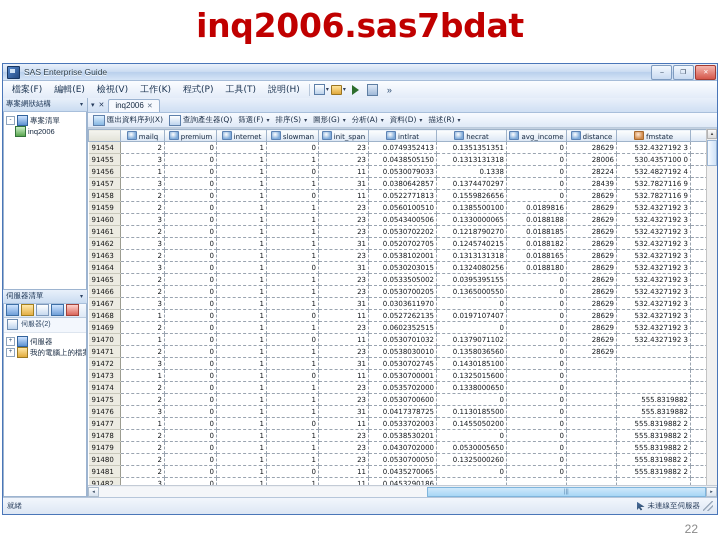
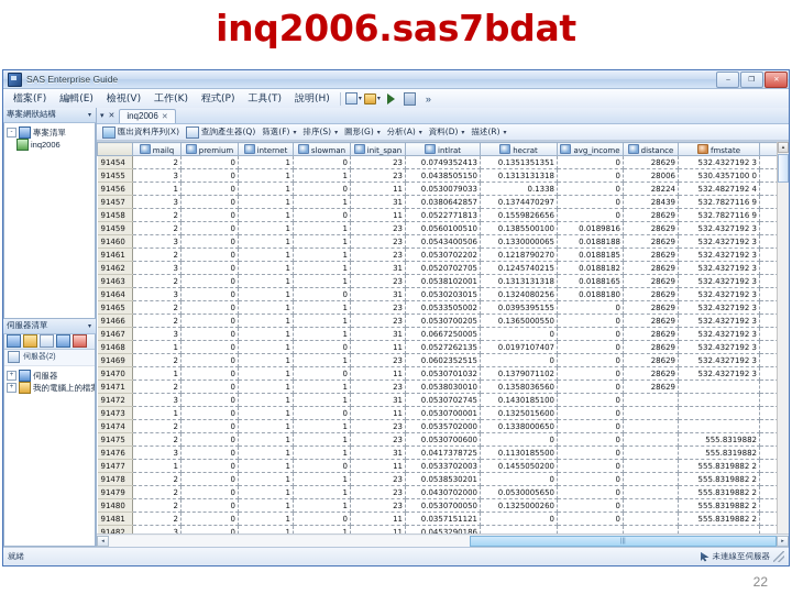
  inq2006.sas7bdat
  SAS Enterprise Guide
  檔案(F)
  編輯(E)
  檢視(V)
  工作(K)
  程式(P)
  工具(T)
  說明(H)
  »
  專案網狀結構
  專案清單
  inq2006
  伺服器清單
  伺服器
  我的電腦上的檔
  inq2006
  匯出資料序列(X)
  查詢產生器(Q)
  筛選(F)
  排序(S)
  圖形(G)
  分析(A)
  資料(D)
  描述(R)
  	mailq	premium	internet	slowman	init_span	intlrat	hecrat	avg_income	distance	fmstate
  91454	2	0	1	0	23	0.0749352413	0.1351351351	0	28629	532.4327192 3
  91455	3	0	1	1	23	0.0438505150	0.1313131318	0	28006	530.4357100 0
  91456	1	0	1	0	11	0.0530079033	0.1338	0	28224	532.4827192 4
  91457	3	0	1	1	31	0.0380642857	0.1374470297	0	28439	532.7827116 9
  91458	2	0	1	0	11	0.0522771813	0.1559826656	0	28629	532.7827116 9
  91459	2	0	1	1	23	0.0560100510	0.1385500100	0.0189816	28629	532.4327192 3
  91460	3	0	1	1	23	0.0543400506	0.1330000065	0.0188188	28629	532.4327192 3
  91461	2	0	1	1	23	0.0530702202	0.1218790270	0.0188185	28629	532.4327192 3
  91462	3	0	1	1	31	0.0520702705	0.1245740215	0.0188182	28629	532.4327192 3
  91463	2	0	1	1	23	0.0538102001	0.1313131318	0.0188165	28629	532.4327192 3
  91464	3	0	1	0	31	0.0530203015	0.1324080256	0.0188180	28629	532.4327192 3
  91465	2	0	1	1	23	0.0533505002	0.0395395155	0	28629	532.4327192 3
  91466	2	0	1	1	23	0.0530700205	0.1365000550	0	28629	532.4327192 3
- 91467	3	0	1	1	31	0.0303611970	0	0	28629	532.4327192 3
+ 91467	3	0	1	1	31	0.0667250005	0	0	28629	532.4327192 3
  91468	1	0	1	0	11	0.0527262135	0.0197107407	0	28629	532.4327192 3
  91469	2	0	1	1	23	0.0602352515	0	0	28629	532.4327192 3
  91470	1	0	1	0	11	0.0530701032	0.1379071102	0	28629	532.4327192 3
  91471	2	0	1	1	23	0.0538030010	0.1358036560	0	28629
  91472	3	0	1	1	31	0.0530702745	0.1430185100	0
  91473	1	0	1	0	11	0.0530700001	0.1325015600	0
  91474	2	0	1	1	23	0.0535702000	0.1338000650	0
  91475	2	0	1	1	23	0.0530700600	0	0		555.8319882
  91476	3	0	1	1	31	0.0417378725	0.1130185500	0		555.8319882
  91477	1	0	1	0	11	0.0533702003	0.1455050200	0		555.8319882 2
  91478	2	0	1	1	23	0.0538530201	0	0		555.8319882 2
  91479	2	0	1	1	23	0.0430702000	0.0530005650	0		555.8319882 2
  91480	2	0	1	1	23	0.0530700050	0.1325000260	0		555.8319882 2
- 91481	2	0	1	0	11	0.0435270065	0	0		555.8319882 2
+ 91481	2	0	1	0	11	0.0357151121	0	0		555.8319882 2
  91482	3	0	1	1	11	0.0453290186
  就緒
  未連線至伺服器
  22
